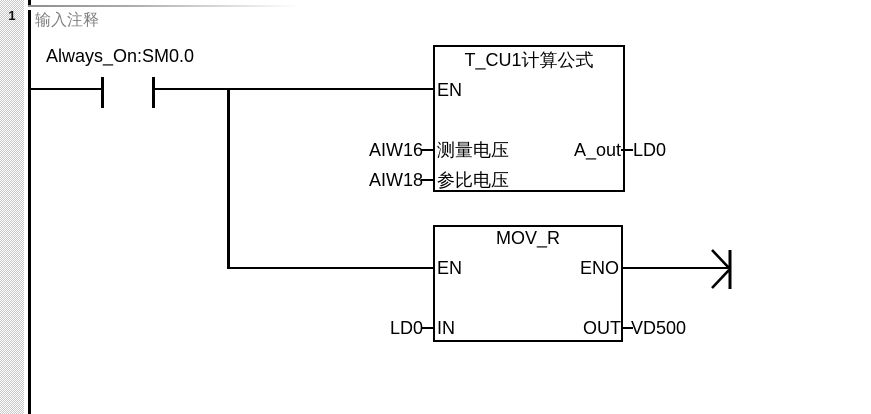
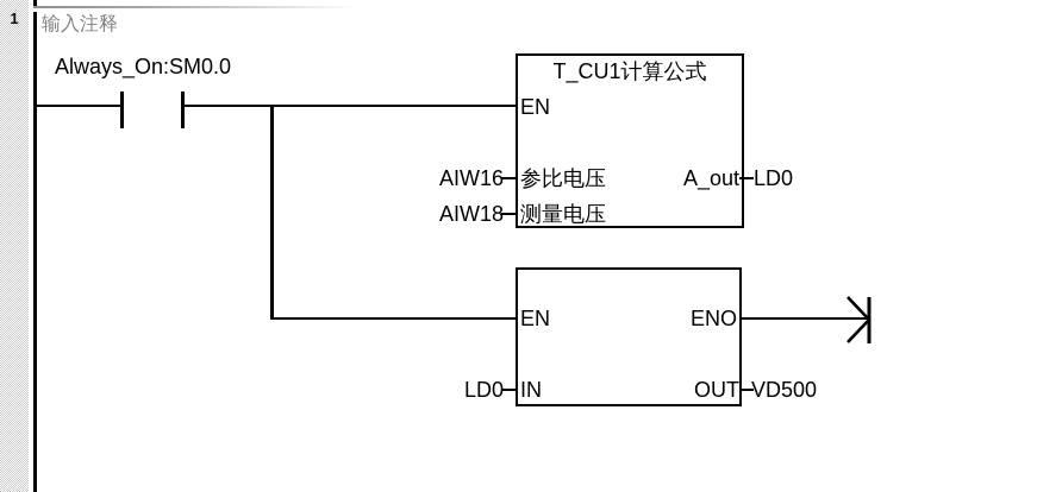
  1
  输入注释
  Always_On:SM0.0
  T_CU1计算公式
  EN
  AIW16
- 测量电压
+ 参比电压
  AIW18
- 参比电压
+ 测量电压
  A_out
  LD0
- MOV_R
  EN
  ENO
  LD0
  IN
  OUT
  VD500
